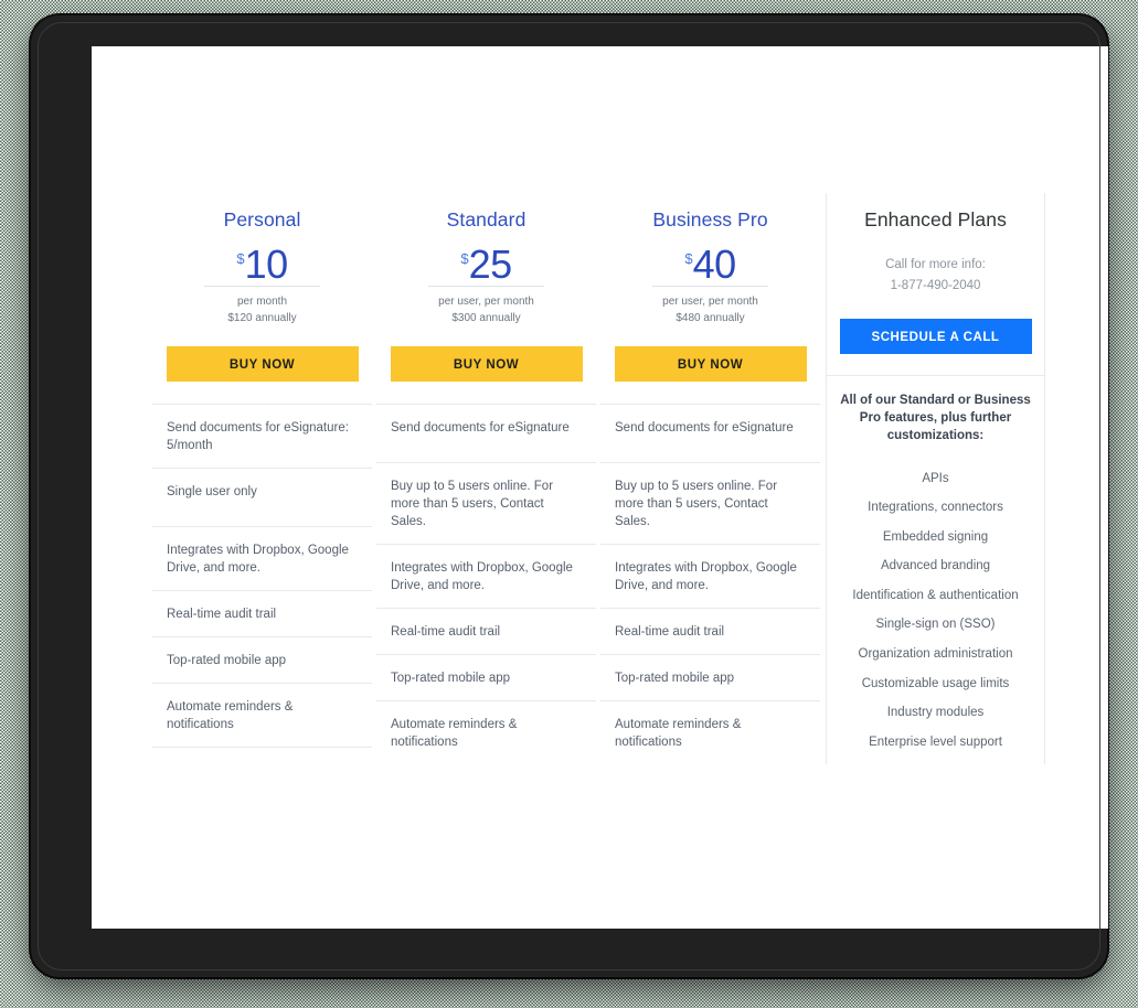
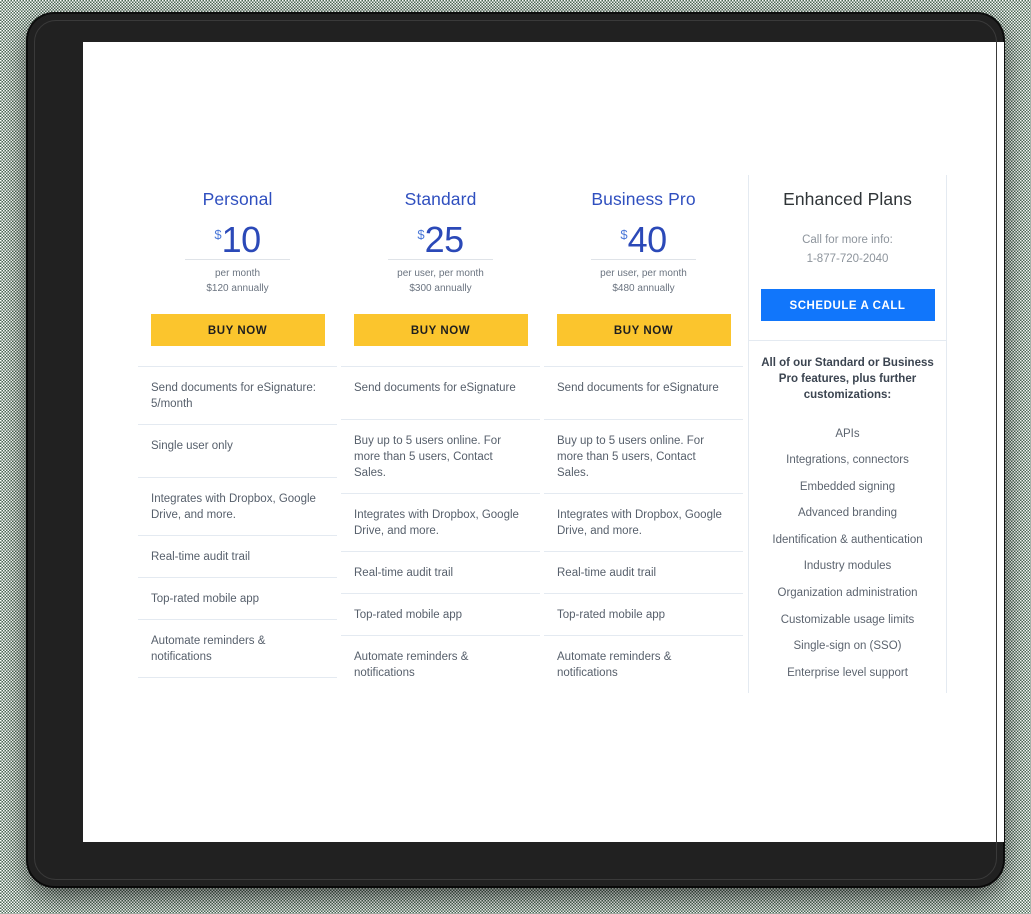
  Personal
  $10
  per month
  $120 annually
  BUY NOW
  Send documents for eSignature: 5/month
  Single user only
  Integrates with Dropbox, Google Drive, and more.
  Real-time audit trail
  Top-rated mobile app
  Automate reminders & notifications
  Standard
  $25
  per user, per month
  $300 annually
  BUY NOW
  Send documents for eSignature
  Buy up to 5 users online. For more than 5 users, Contact Sales.
  Integrates with Dropbox, Google Drive, and more.
  Real-time audit trail
  Top-rated mobile app
  Automate reminders & notifications
  Business Pro
  $40
  per user, per month
  $480 annually
  BUY NOW
  Send documents for eSignature
  Buy up to 5 users online. For more than 5 users, Contact Sales.
  Integrates with Dropbox, Google Drive, and more.
  Real-time audit trail
  Top-rated mobile app
  Automate reminders & notifications
  Enhanced Plans
  Call for more info:
- 1-877-490-2040
+ 1-877-720-2040
  SCHEDULE A CALL
  All of our Standard or Business Pro features, plus further customizations:
  APIs
  Integrations, connectors
  Embedded signing
  Advanced branding
  Identification & authentication
- Single-sign on (SSO)
+ Industry modules
  Organization administration
  Customizable usage limits
- Industry modules
+ Single-sign on (SSO)
  Enterprise level support
